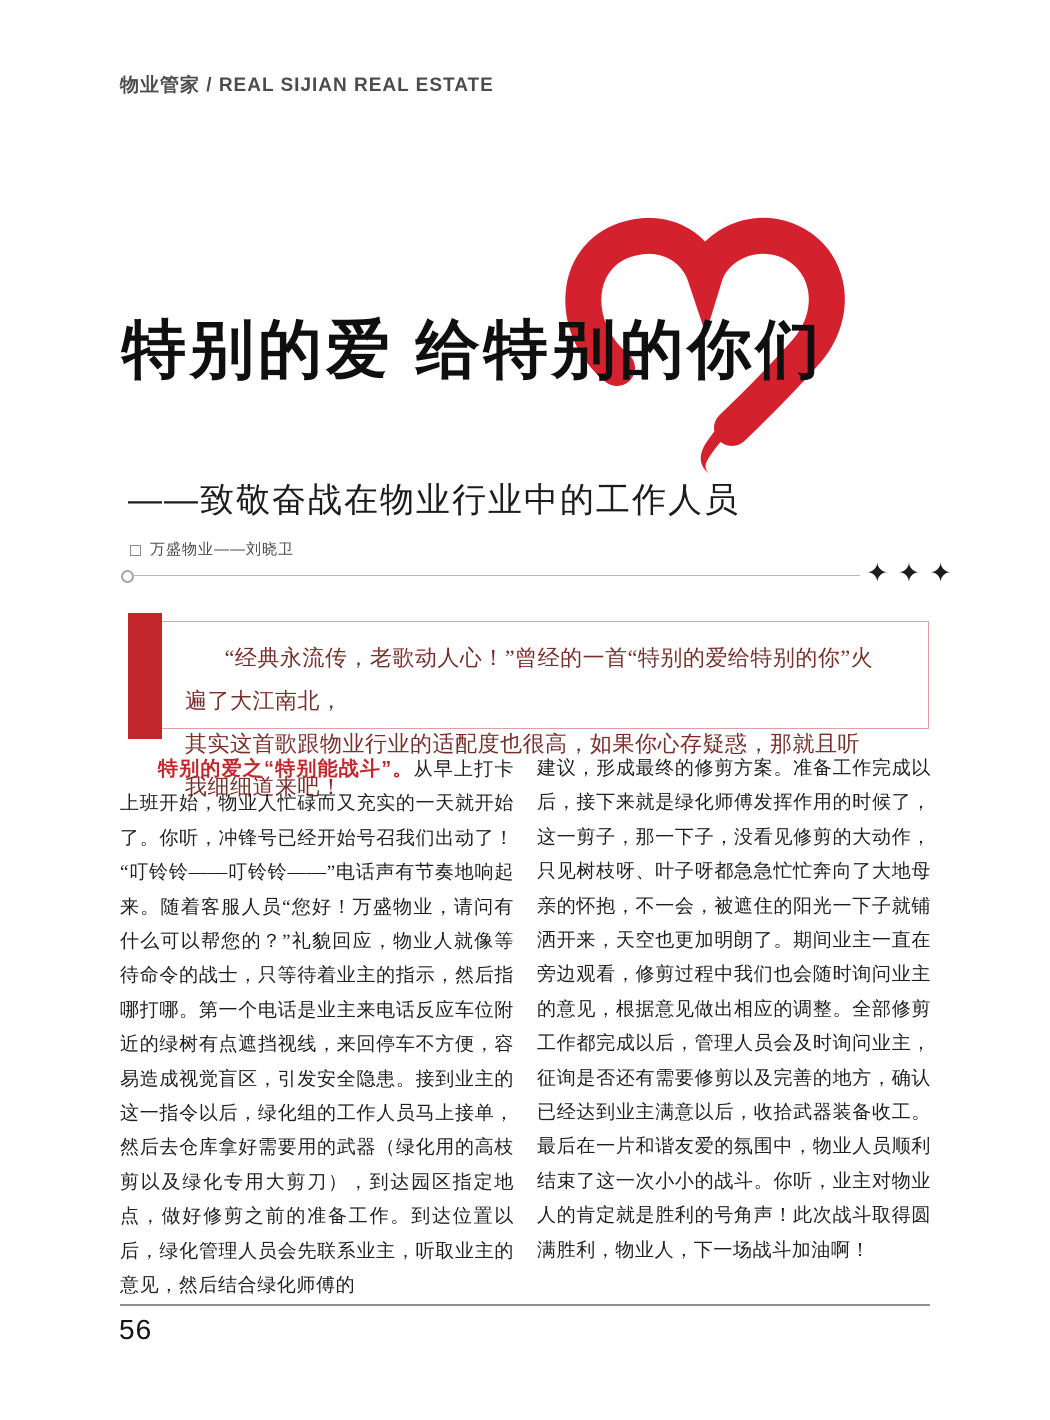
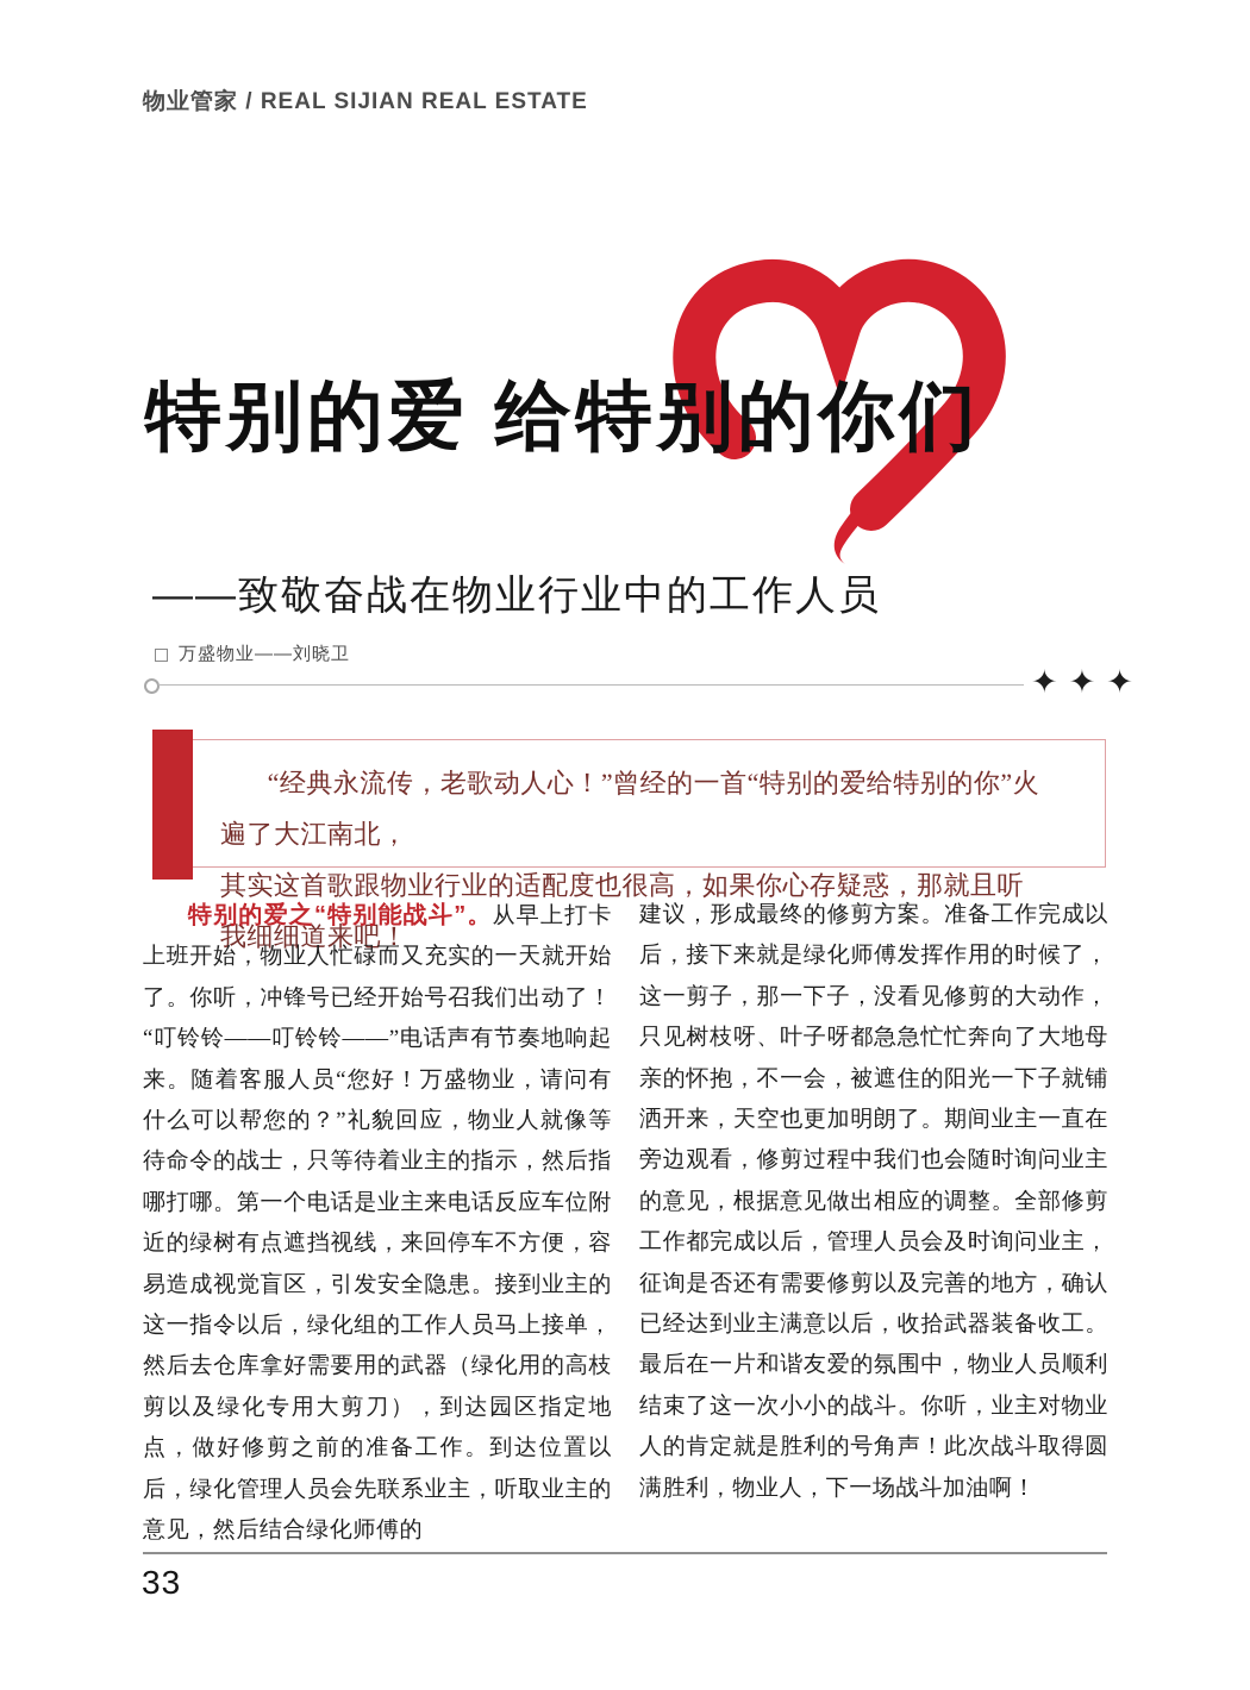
  物业管家 / REAL SIJIAN REAL ESTATE
  特别的爱 给特别的你们
  ——致敬奋战在物业行业中的工作人员
  万盛物业——刘晓卫
  ✦✦✦
  “经典永流传，老歌动人心！”曾经的一首“特别的爱给特别的你”火遍了大江南北，
  其实这首歌跟物业行业的适配度也很高，如果你心存疑惑，那就且听我细细道来吧！
  特别的爱之“特别能战斗”。从早上打卡上班开始，物业人忙碌而又充实的一天就开始了。你听，冲锋号已经开始号召我们出动了！“叮铃铃——叮铃铃——”电话声有节奏地响起来。随着客服人员“您好！万盛物业，请问有什么可以帮您的？”礼貌回应，物业人就像等待命令的战士，只等待着业主的指示，然后指哪打哪。第一个电话是业主来电话反应车位附近的绿树有点遮挡视线，来回停车不方便，容易造成视觉盲区，引发安全隐患。接到业主的这一指令以后，绿化组的工作人员马上接单，然后去仓库拿好需要用的武器（绿化用的高枝剪以及绿化专用大剪刀），到达园区指定地点，做好修剪之前的准备工作。到达位置以后，绿化管理人员会先联系业主，听取业主的意见，然后结合绿化师傅的
  建议，形成最终的修剪方案。准备工作完成以后，接下来就是绿化师傅发挥作用的时候了，这一剪子，那一下子，没看见修剪的大动作，只见树枝呀、叶子呀都急急忙忙奔向了大地母亲的怀抱，不一会，被遮住的阳光一下子就铺洒开来，天空也更加明朗了。期间业主一直在旁边观看，修剪过程中我们也会随时询问业主的意见，根据意见做出相应的调整。全部修剪工作都完成以后，管理人员会及时询问业主，征询是否还有需要修剪以及完善的地方，确认已经达到业主满意以后，收拾武器装备收工。最后在一片和谐友爱的氛围中，物业人员顺利结束了这一次小小的战斗。你听，业主对物业人的肯定就是胜利的号角声！此次战斗取得圆满胜利，物业人，下一场战斗加油啊！
- 56
+ 33
